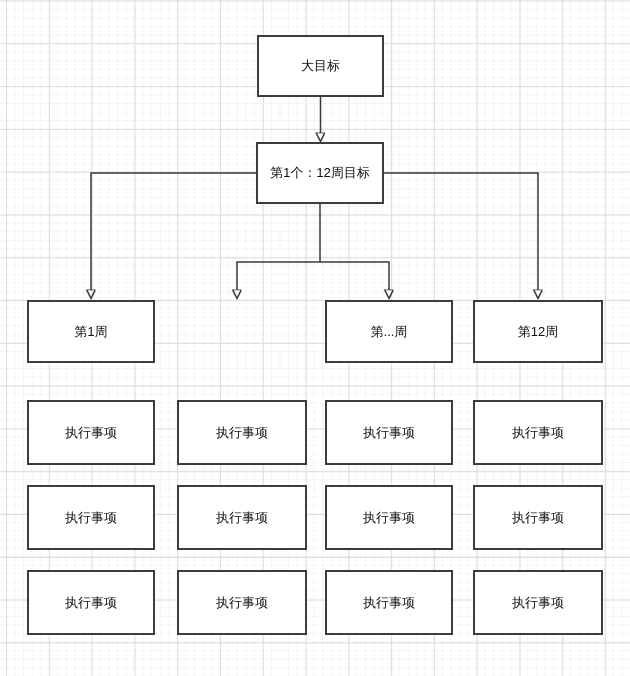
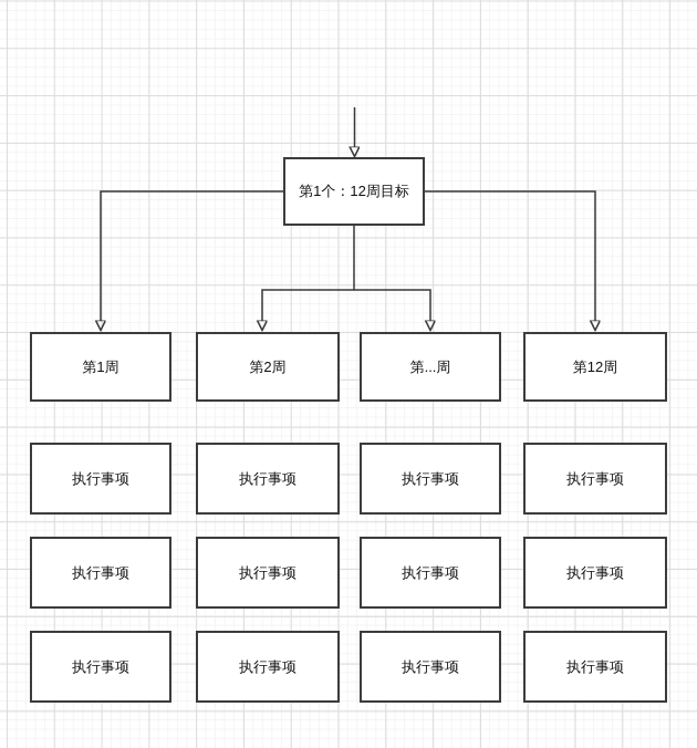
- 大目标
  第1个：12周目标
  第1周
+ 第2周
  第...周
  第12周
  执行事项
  执行事项
  执行事项
  执行事项
  执行事项
  执行事项
  执行事项
  执行事项
  执行事项
  执行事项
  执行事项
  执行事项
